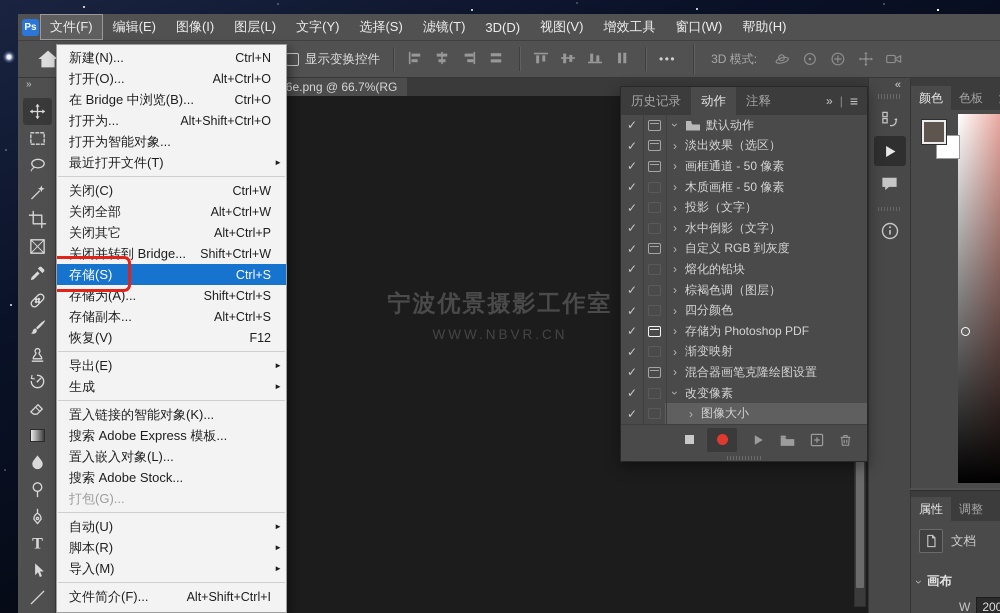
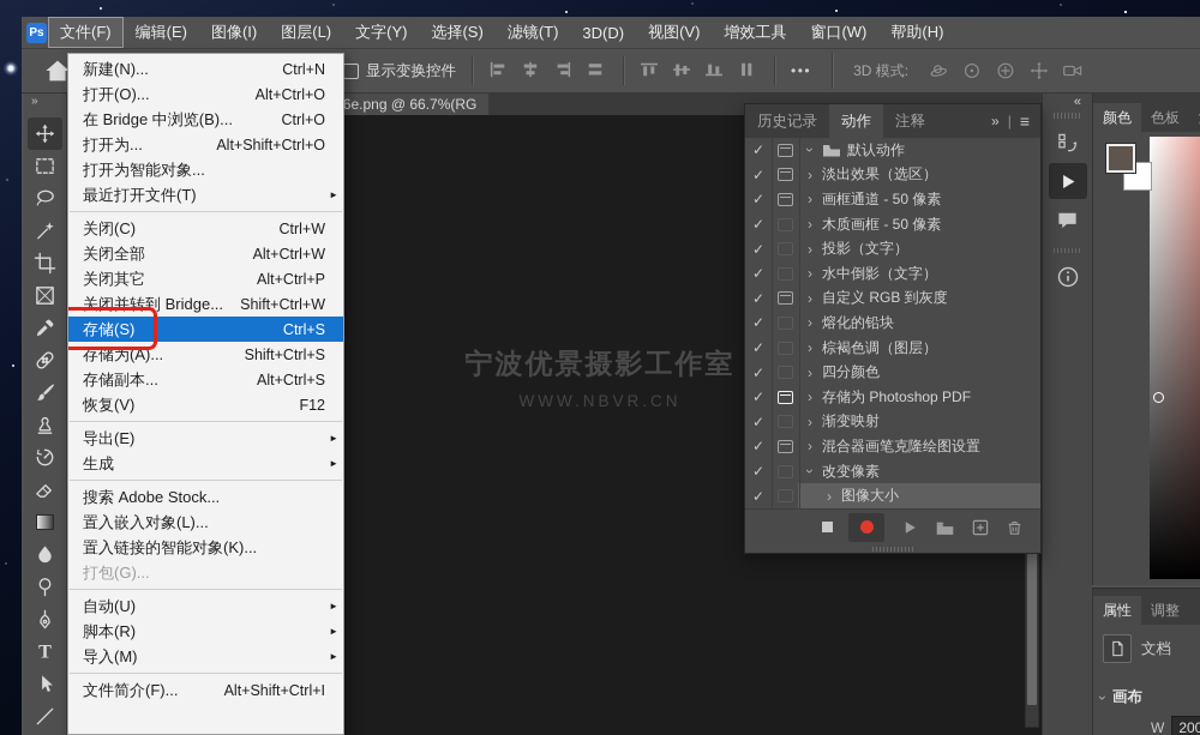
  Ps
  文件(F)
  编辑(E)
  图像(I)
  图层(L)
  文字(Y)
  选择(S)
  滤镜(T)
  3D(D)
  视图(V)
  增效工具
  窗口(W)
  帮助(H)
  显示变换控件
  •••
  3D 模式:
  »
  T
  宁波优景摄影工作室
  WWW.NBVR.CN
  历史记录
  动作
  注释
  »
  |
  ≡
  默认动作
  ›
  淡出效果（选区）
  ›
  画框通道 - 50 像素
  ›
  木质画框 - 50 像素
  ›
  投影（文字）
  ›
  水中倒影（文字）
  ›
  自定义 RGB 到灰度
  ›
  熔化的铅块
  ›
  棕褐色调（图层）
  ›
  四分颜色
  ›
  存储为 Photoshop PDF
  ›
  渐变映射
  ›
  混合器画笔克隆绘图设置
  改变像素
  ›
  图像大小
  «
  颜色
  色板
  属性
  调整
  文档
  画布
  W
  200
  新建(N)...
  Ctrl+N
  打开(O)...
  Alt+Ctrl+O
  在 Bridge 中浏览(B)...
  Ctrl+O
  打开为...
  Alt+Shift+Ctrl+O
  打开为智能对象...
  最近打开文件(T)
  ►
  关闭(C)
  Ctrl+W
  关闭全部
  Alt+Ctrl+W
  关闭其它
  Alt+Ctrl+P
  关闭并转到 Bridge...
  Shift+Ctrl+W
  存储(S)
  Ctrl+S
  存储为(A)...
  Shift+Ctrl+S
  存储副本...
  Alt+Ctrl+S
  恢复(V)
  F12
  导出(E)
  ►
  生成
  ►
- 置入链接的智能对象(K)...
+ 搜索 Adobe Stock...
- 搜索 Adobe Express 模板...
  置入嵌入对象(L)...
- 搜索 Adobe Stock...
+ 置入链接的智能对象(K)...
  打包(G)...
  自动(U)
  ►
  脚本(R)
  ►
  导入(M)
  ►
  文件简介(F)...
  Alt+Shift+Ctrl+I
